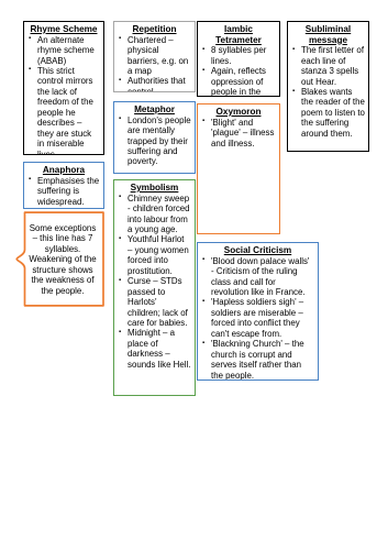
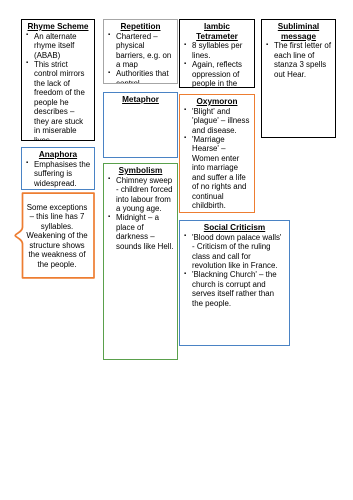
  Rhyme Scheme
- An alternate rhyme scheme (ABAB)
+ An alternate rhyme itself (ABAB)
  This strict control mirrors the lack of freedom of the people he describes – they are stuck in miserable
  Anaphora
  Emphasises the suffering is widespread.
  Some exceptions – this line has 7 syllables. Weakening of the structure shows the weakness of the people.
  Repetition
  Chartered – physical barriers, e.g. on a map
  Metaphor
- London's people are mentally trapped by their suffering and poverty.
  Symbolism
  Chimney sweep - children forced into labour from a young age.
- Youthful Harlot – young women forced into prostitution.
- Curse – STDs passed to Harlots' children; lack of care for babies.
  Midnight – a place of darkness – sounds like Hell.
  Iambic Tetrameter
  8 syllables per lines.
  Again, reflects oppression of people in the
  Oxymoron
- 'Blight' and 'plague' – illness and illness.
+ 'Blight' and 'plague' – illness and disease.
+ 'Marriage Hearse' – Women enter into marriage and suffer a life of no rights and continual childbirth.
  Social Criticism
  'Blood down palace walls' - Criticism of the ruling class and call for revolution like in France.
- 'Hapless soldiers sigh' – soldiers are miserable – forced into conflict they can't escape from.
  'Blackning Church' – the church is corrupt and serves itself rather than the people.
  Subliminal message
  The first letter of each line of stanza 3 spells out Hear.
- Blakes wants the reader of the poem to listen to the suffering around them.
